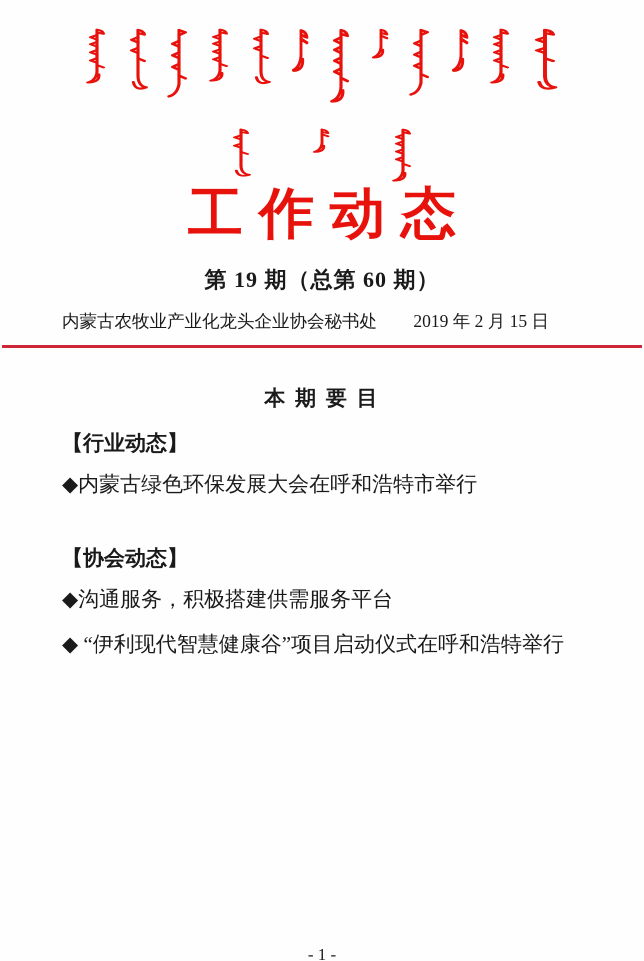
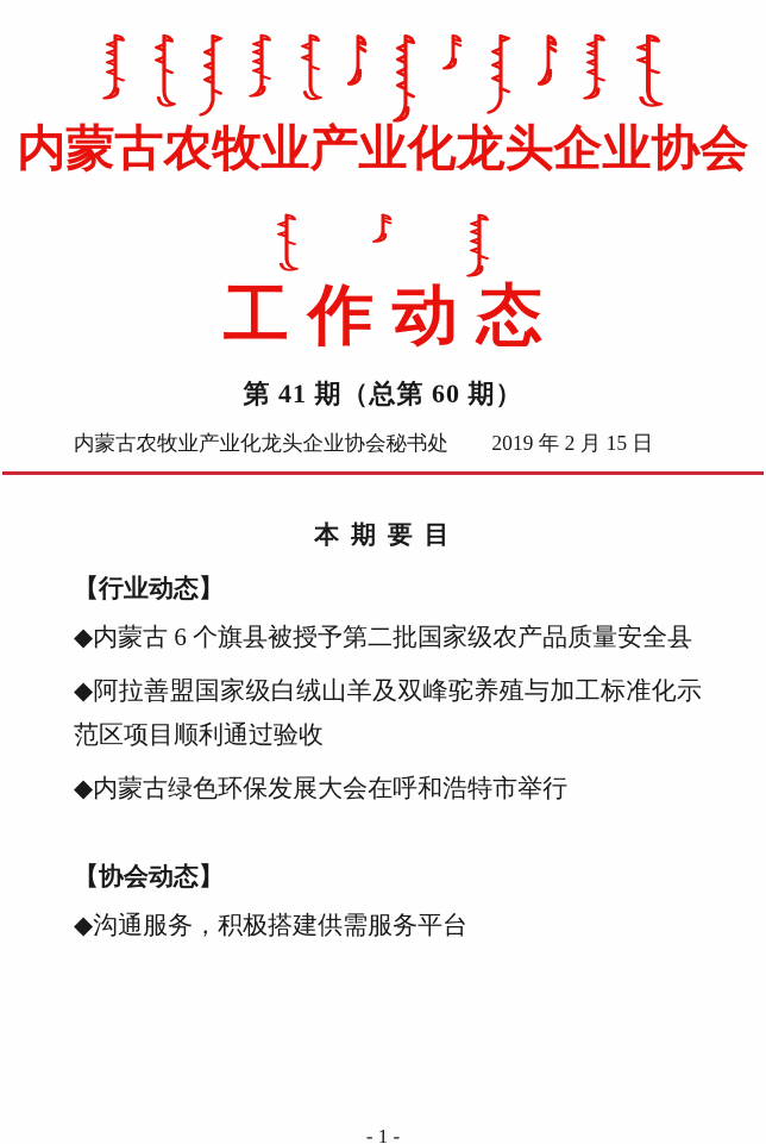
+ 内蒙古农牧业产业化龙头企业协会
  工作动态
- 第 19 期（总第 60 期）
+ 第 41 期（总第 60 期）
  内蒙古农牧业产业化龙头企业协会秘书处
  2019 年 2 月 15 日
  本 期 要 目
  【行业动态】
+ ◆内蒙古 6 个旗县被授予第二批国家级农产品质量安全县
+ ◆阿拉善盟国家级白绒山羊及双峰驼养殖与加工标准化示范区项目顺利通过验收
  ◆内蒙古绿色环保发展大会在呼和浩特市举行
  【协会动态】
  ◆沟通服务，积极搭建供需服务平台
- ◆ “伊利现代智慧健康谷”项目启动仪式在呼和浩特举行
  - 1 -
